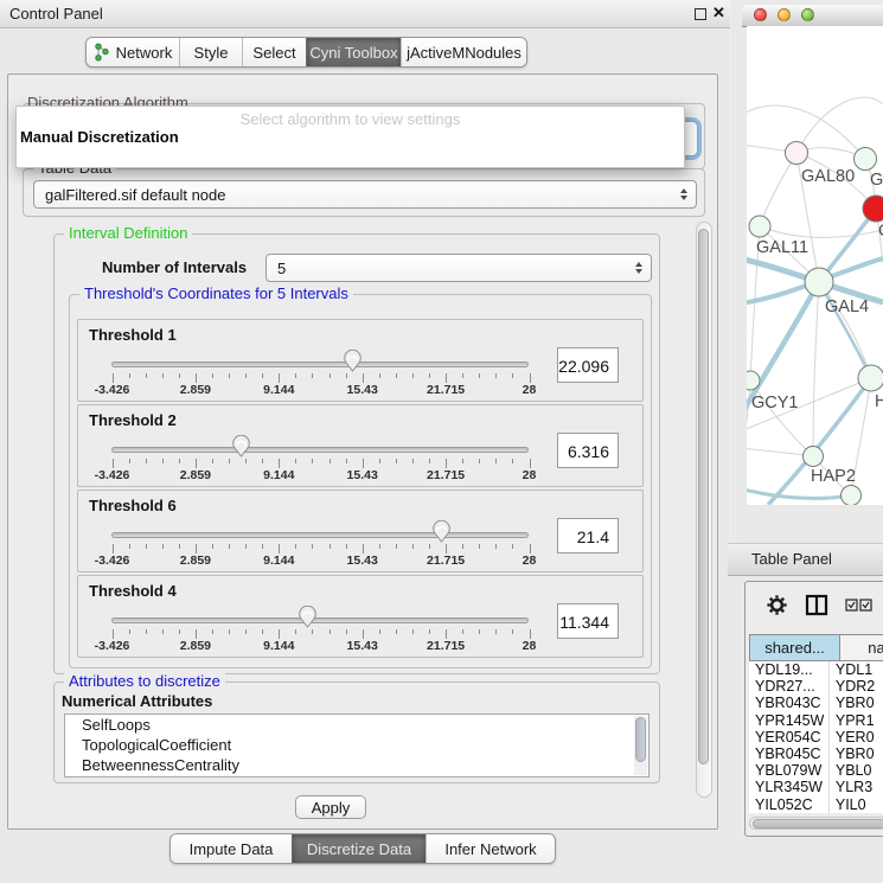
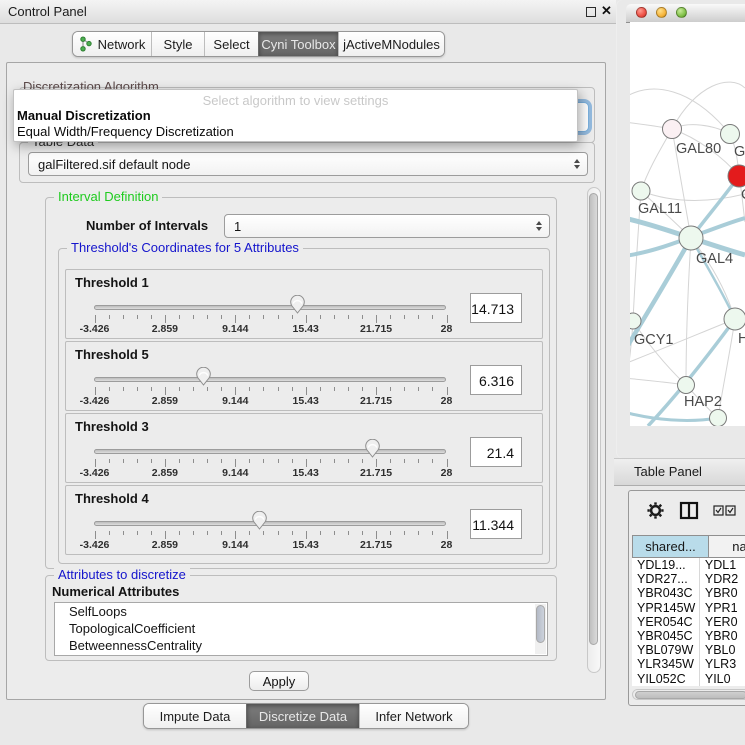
  Control Panel
  ✕
  Network
  Style
  Select
  Cyni Toolbox
  jActiveMNodules
  Discretization Algorithm
  Select algorithm to view settings
  Manual Discretization
+ Equal Width/Frequency Discretization
  galFiltered.sif default node
  Interval Definition
  Number of Intervals
- 5
+ 1
- Threshold's Coordinates for 5 Intervals
+ Threshold's Coordinates for 5 Attributes
  Threshold 1
  -3.426
  2.859
  9.144
  15.43
  21.715
  28
- 22.096
+ 14.713
- Threshold 2
+ Threshold 5
  -3.426
  2.859
  9.144
  15.43
  21.715
  28
  6.316
- Threshold 6
+ Threshold 3
  -3.426
  2.859
  9.144
  15.43
  21.715
  28
  21.4
  Threshold 4
  -3.426
  2.859
  9.144
  15.43
  21.715
  28
  11.344
  Attributes to discretize
  Numerical Attributes
  SelfLoops
  TopologicalCoefficient
  BetweennessCentrality
  Apply
  Impute Data
  Discretize Data
  Infer Network
  GAL80
  GAL11
  GAL4
  GCY1
  H
  HAP2
  Table Panel
  shared...
  na
  YDL19...
  YDL1
  YDR27...
  YDR2
  YBR043C
  YBR0
  YPR145W
  YPR1
  YER054C
  YER0
  YBR045C
  YBR0
  YBL079W
  YBL0
  YLR345W
  YLR3
  YIL052C
  YIL0
